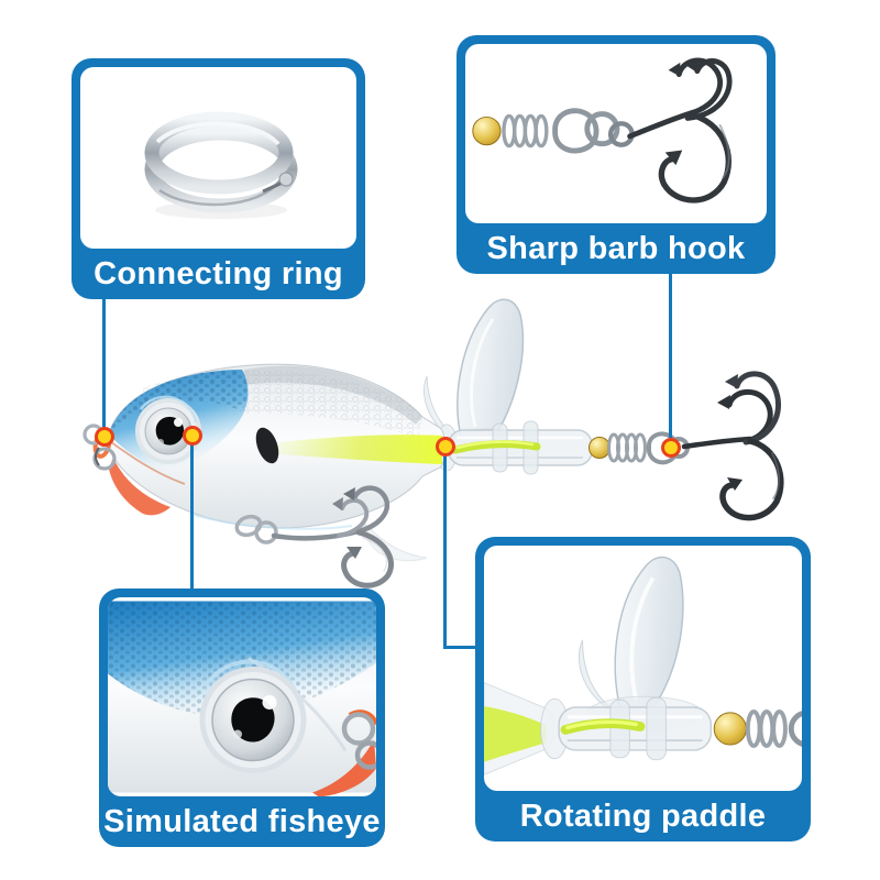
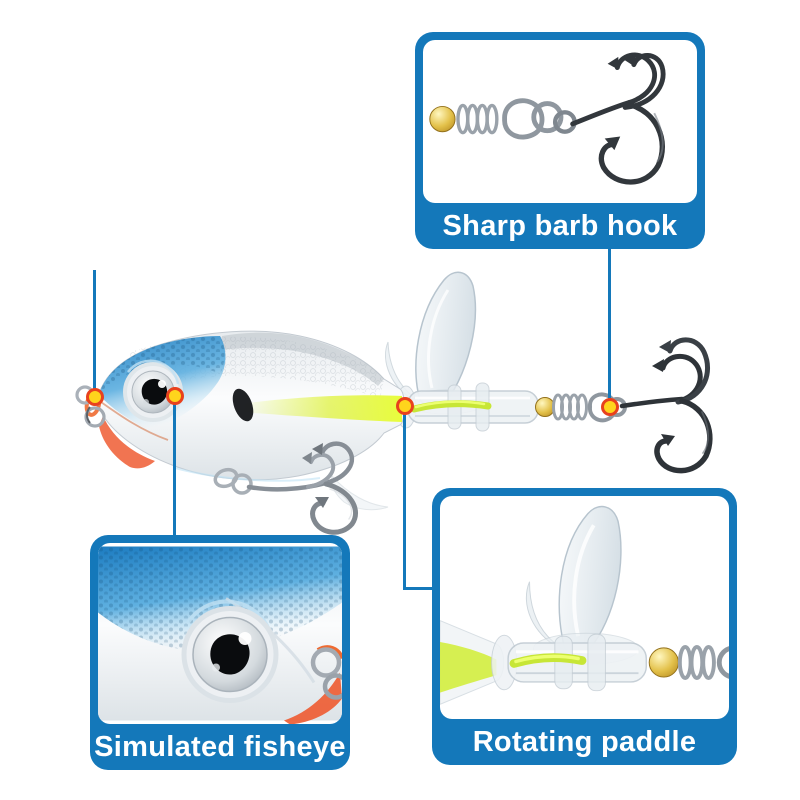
- Connecting ring
  Sharp barb hook
  Simulated fisheye
  Rotating paddle
